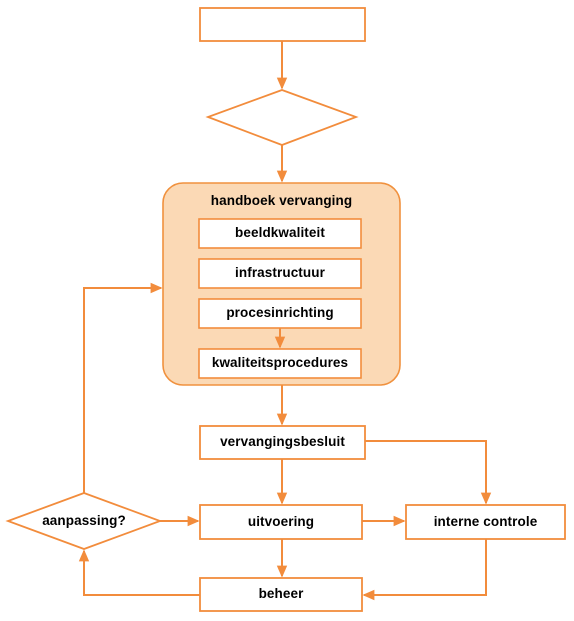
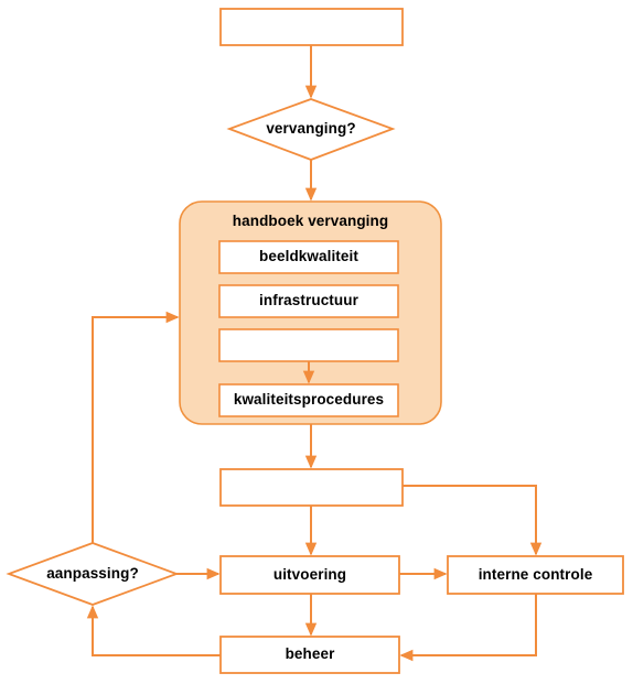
+ vervanging?
  handboek vervanging
  beeldkwaliteit
  infrastructuur
- procesinrichting
  kwaliteitsprocedures
- vervangingsbesluit
  aanpassing?
  uitvoering
  interne controle
  beheer
